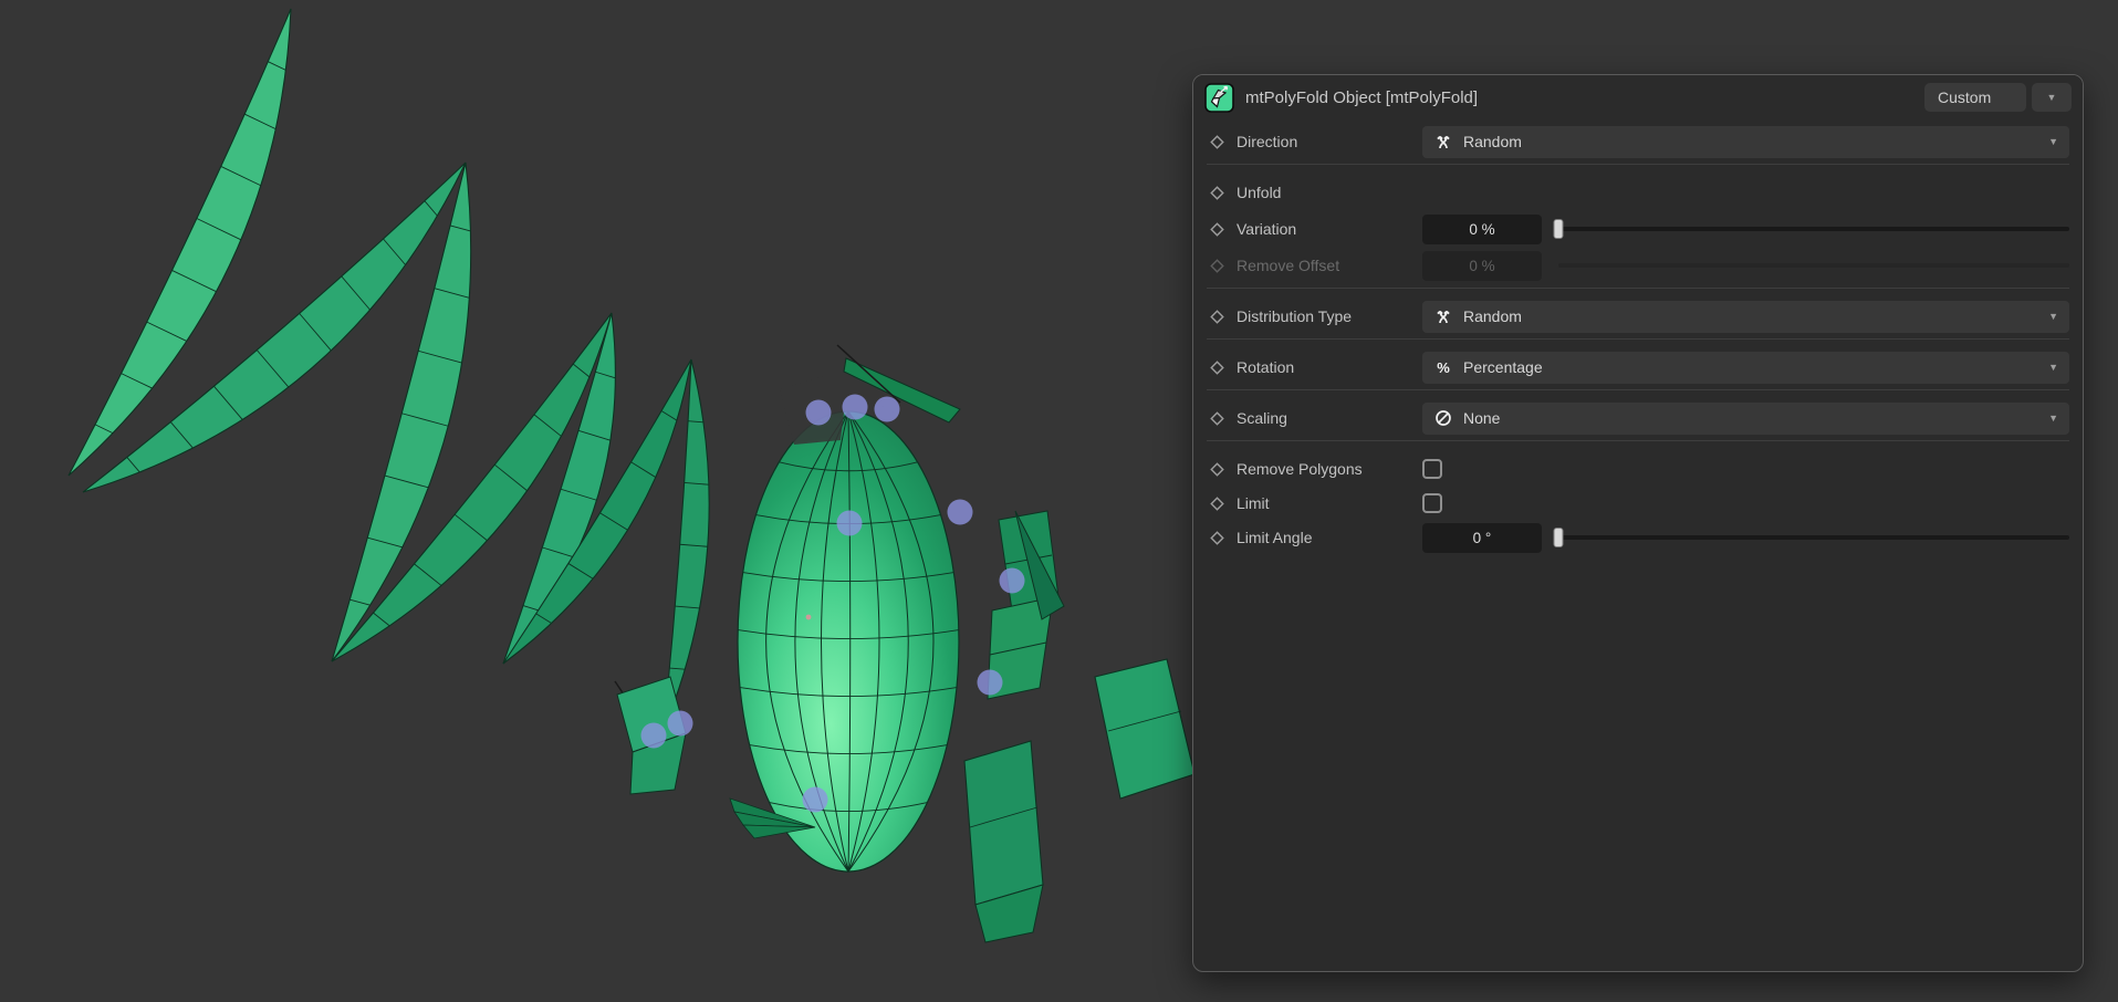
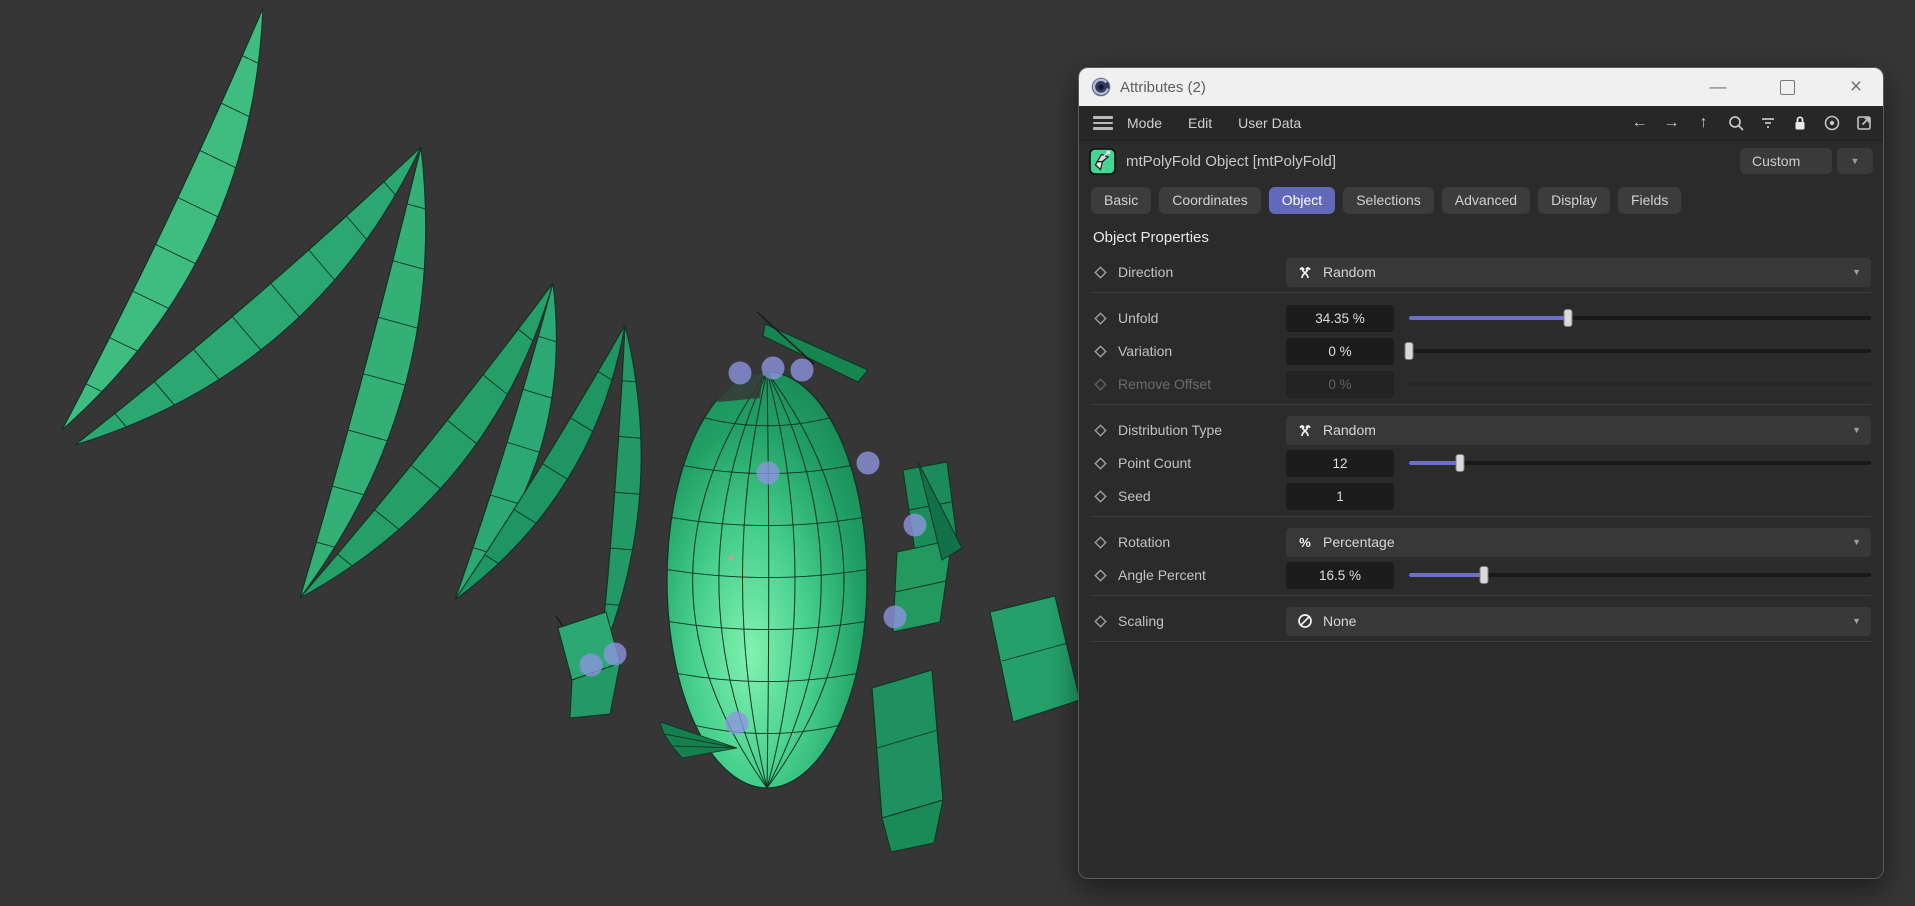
+ Attributes (2)
+ —
+ ×
+ Mode
+ Edit
+ User Data
+ ←
+ →
+ ↑
  mtPolyFold Object [mtPolyFold]
  Custom
  ▼
+ Basic
+ Coordinates
+ Object
+ Selections
+ Advanced
+ Display
+ Fields
+ Object Properties
  Direction
  Random
  ▼
  Unfold
+ 34.35 %
  Variation
  0 %
  Remove Offset
  0 %
  Distribution Type
  Random
  ▼
+ Point Count
+ 12
+ Seed
+ 1
  Rotation
  %
  Percentage
  ▼
+ Angle Percent
+ 16.5 %
  Scaling
  None
  ▼
- Remove Polygons
- Limit
- Limit Angle
- 0 °
